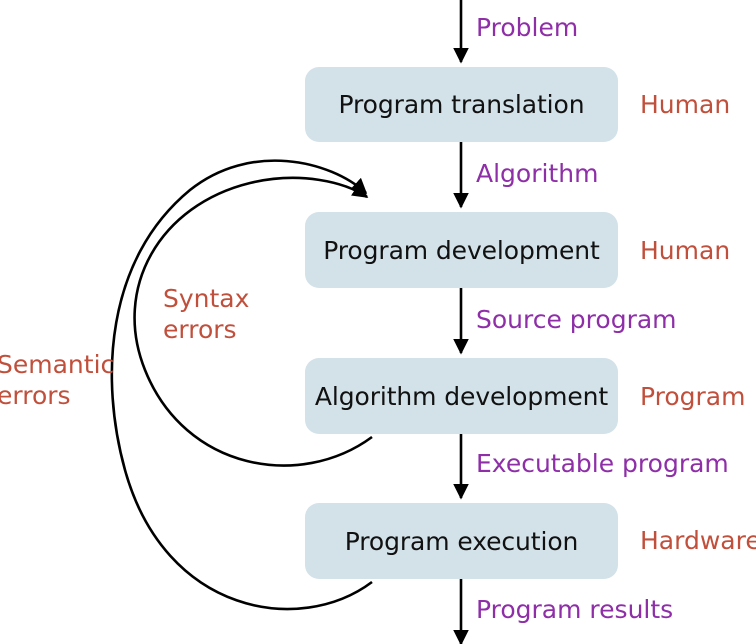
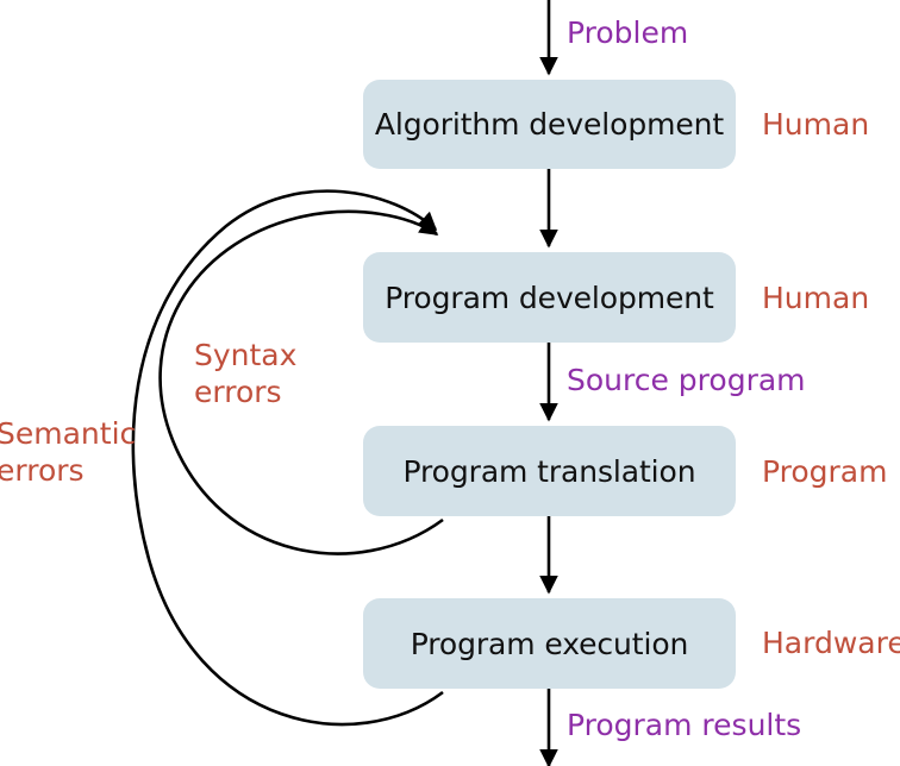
- Program translation
+ Algorithm development
  Program development
- Algorithm development
+ Program translation
  Program execution
  Human
  Human
  Program
  Hardware
  Problem
- Algorithm
  Source program
- Executable program
  Program results
  Syntax
  errors
  Semantic
  errors
